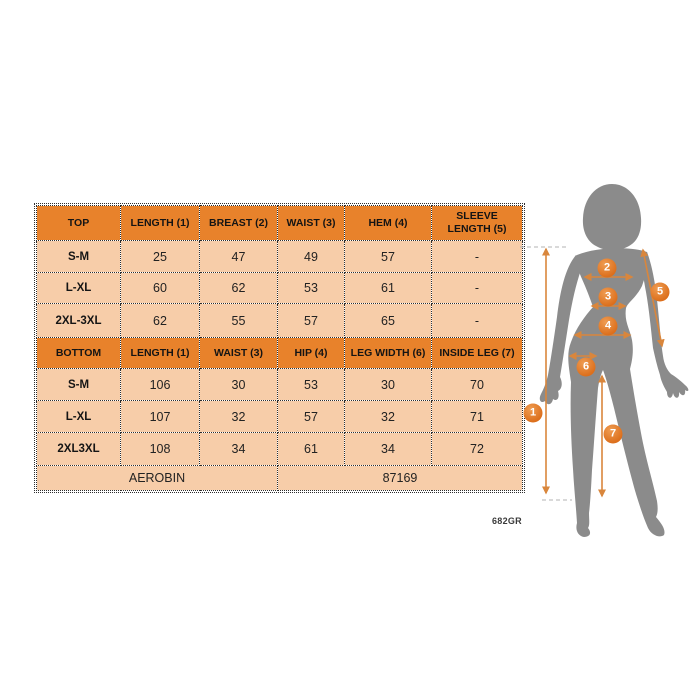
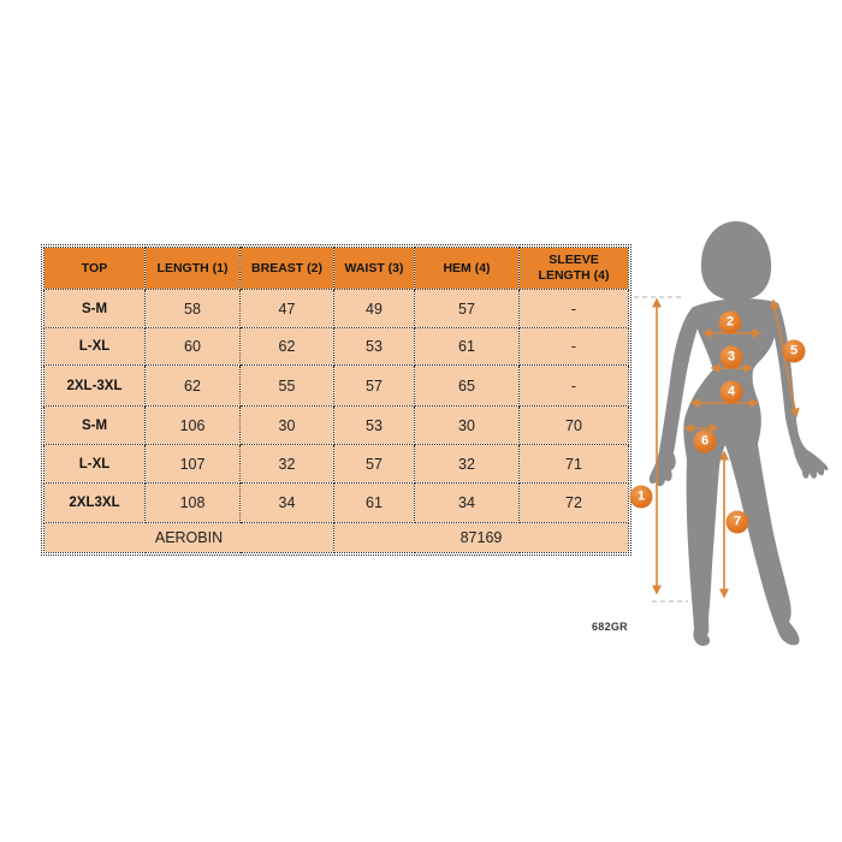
- TOP	LENGTH (1)	BREAST (2)	WAIST (3)	HEM (4)	SLEEVE LENGTH (5)
+ TOP	LENGTH (1)	BREAST (2)	WAIST (3)	HEM (4)	SLEEVE LENGTH (4)
- S-M	25	47	49	57	-
+ S-M	58	47	49	57	-
  L-XL	60	62	53	61	-
  2XL-3XL	62	55	57	65	-
- BOTTOM	LENGTH (1)	WAIST (3)	HIP (4)	LEG WIDTH (6)	INSIDE LEG (7)
  S-M	106	30	53	30	70
  L-XL	107	32	57	32	71
  2XL3XL	108	34	61	34	72
  AEROBIN	87169
  682GR
  1
  2
  3
  4
  5
  6
  7
